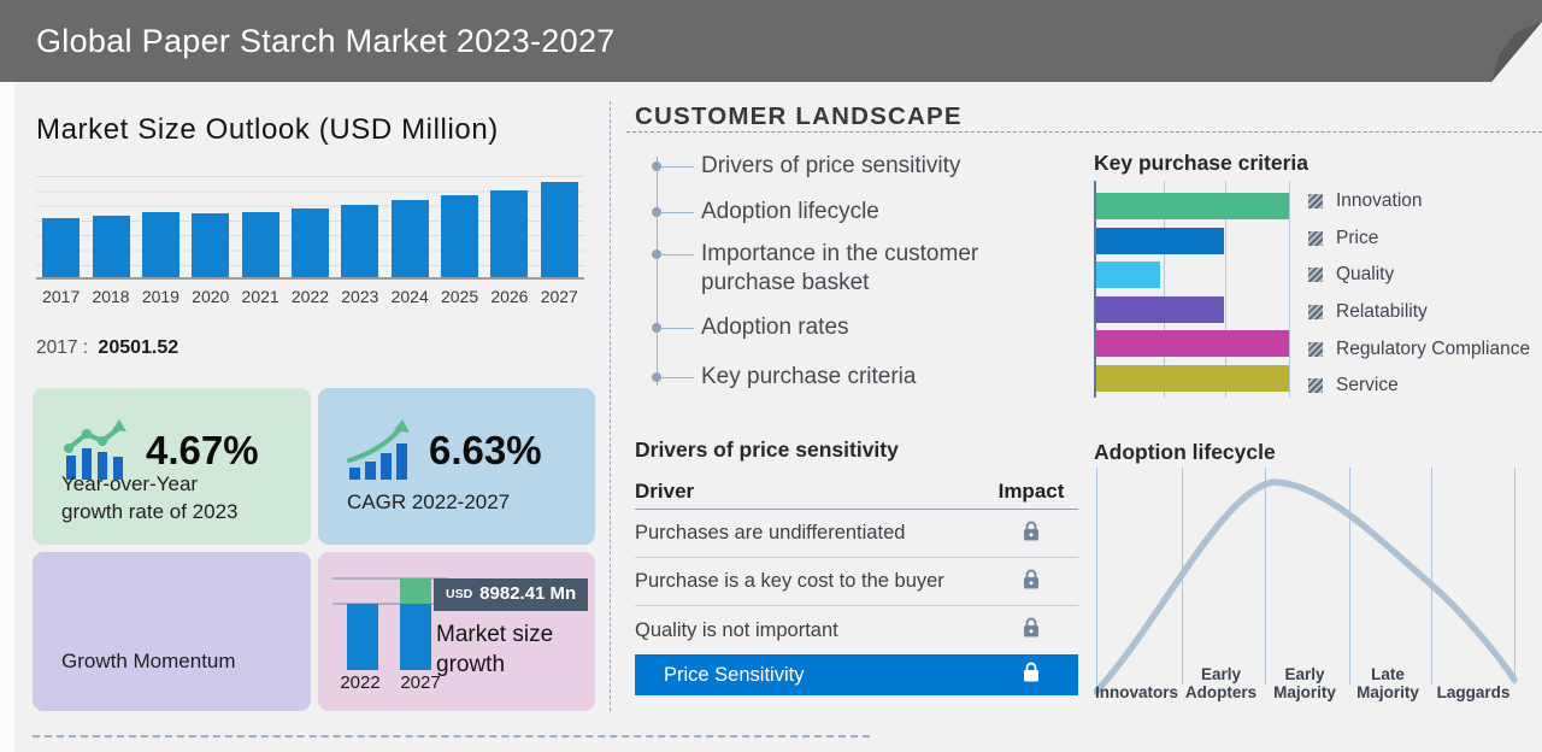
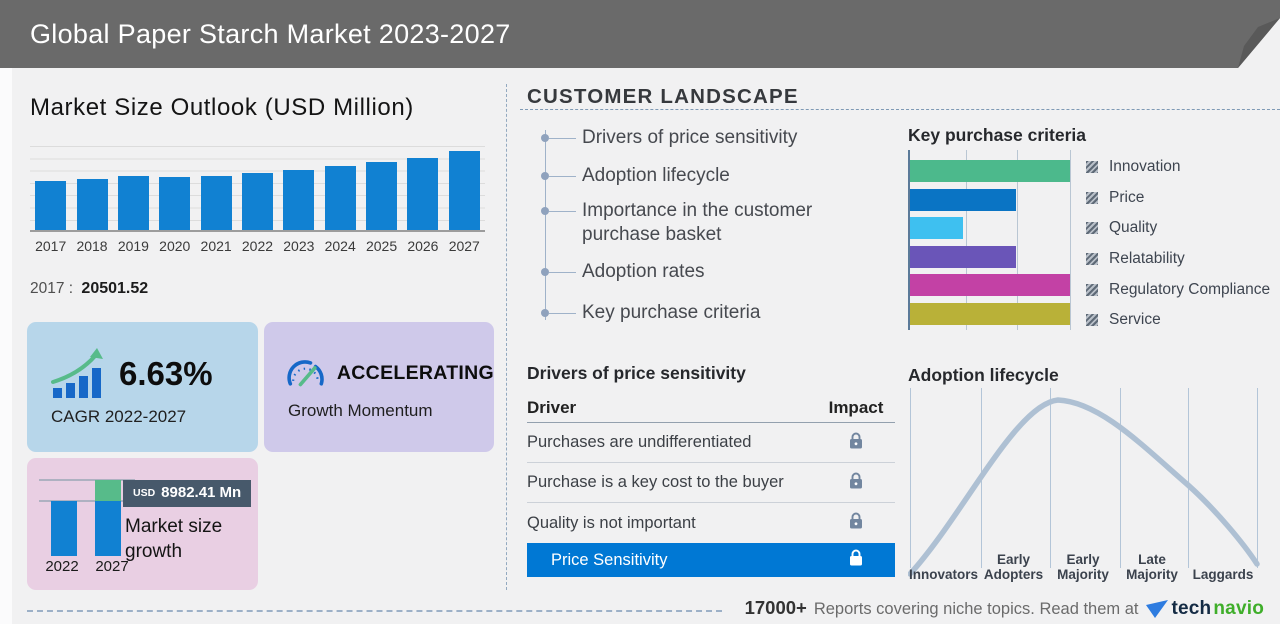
  Global Paper Starch Market 2023-2027
  Market Size Outlook (USD Million)
  2017
  2018
  2019
  2020
  2021
  2022
  2023
  2024
  2025
  2026
  2027
  2017 : 20501.52
- 4.67%
- Year-over-Year
- growth rate of 2023
  6.63%
  CAGR 2022-2027
+ ACCELERATING
  Growth Momentum
  2022
  2027
  USD 8982.41 Mn
  Market size
  growth
  CUSTOMER LANDSCAPE
  Drivers of price sensitivity
  Adoption lifecycle
  Importance in the customer purchase basket
  Adoption rates
  Key purchase criteria
  Drivers of price sensitivity
  Driver
  Impact
  Purchases are undifferentiated
  Purchase is a key cost to the buyer
  Quality is not important
  Price Sensitivity
  Key purchase criteria
  Innovation
  Price
  Quality
  Relatability
  Regulatory Compliance
  Service
  Adoption lifecycle
  Innovators
  Early
  Adopters
  Early
  Majority
  Late
  Majority
  Laggards
+ 17000+
+ Reports covering niche topics. Read them at
+ tech
+ navio
